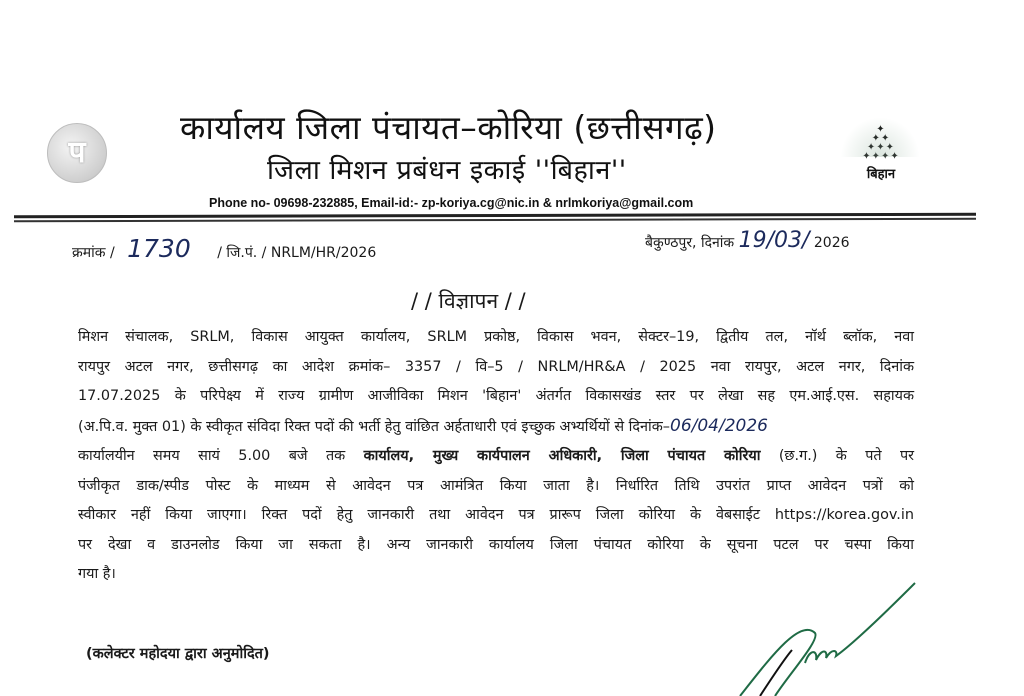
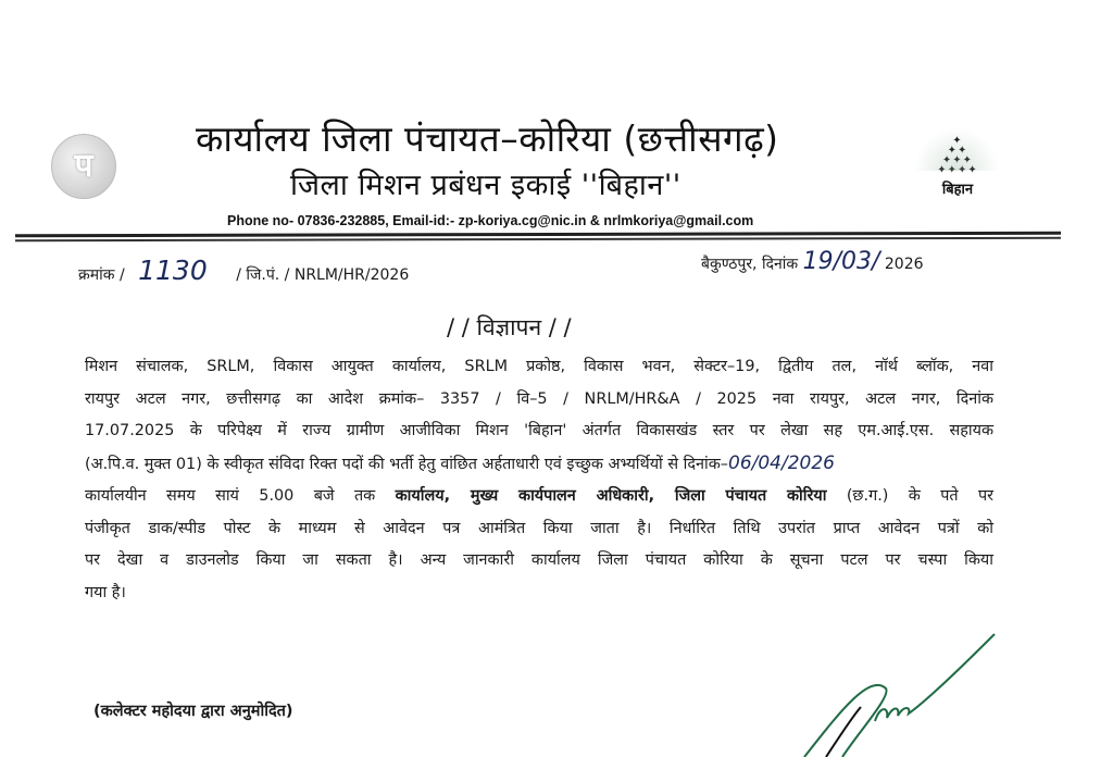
  प
  कार्यालय जिला पंचायत–कोरिया (छत्तीसगढ़)
  जिला मिशन प्रबंधन इकाई ''बिहान''
- Phone no- 09698-232885, Email-id:- zp-koriya.cg@nic.in & nrlmkoriya@gmail.com
+ Phone no- 07836-232885, Email-id:- zp-koriya.cg@nic.in & nrlmkoriya@gmail.com
  बिहान
- क्रमांक / 1730 / जि.पं. / NRLM/HR/2026
+ क्रमांक / 1130 / जि.पं. / NRLM/HR/2026
  बैकुण्ठपुर, दिनांक 19/03/ 2026
  / / विज्ञापन / /
  मिशन संचालक, SRLM, विकास आयुक्त कार्यालय, SRLM प्रकोष्ठ, विकास भवन, सेक्टर–19, द्वितीय तल, नॉर्थ ब्लॉक, नवा
  रायपुर अटल नगर, छत्तीसगढ़ का आदेश क्रमांक– 3357 / वि–5 / NRLM/HR&A / 2025 नवा रायपुर, अटल नगर, दिनांक
  17.07.2025 के परिपेक्ष्य में राज्य ग्रामीण आजीविका मिशन 'बिहान' अंतर्गत विकासखंड स्तर पर लेखा सह एम.आई.एस. सहायक
  (अ.पि.व. मुक्त 01) के स्वीकृत संविदा रिक्त पदों की भर्ती हेतु वांछित अर्हताधारी एवं इच्छुक अभ्यर्थियों से दिनांक–06/04/2026
  कार्यालयीन समय सायं 5.00 बजे तक कार्यालय, मुख्य कार्यपालन अधिकारी, जिला पंचायत कोरिया (छ.ग.) के पते पर
  पंजीकृत डाक/स्पीड पोस्ट के माध्यम से आवेदन पत्र आमंत्रित किया जाता है। निर्धारित तिथि उपरांत प्राप्त आवेदन पत्रों को
- स्वीकार नहीं किया जाएगा। रिक्त पदों हेतु जानकारी तथा आवेदन पत्र प्रारूप जिला कोरिया के वेबसाईट https://korea.gov.in
  पर देखा व डाउनलोड किया जा सकता है। अन्य जानकारी कार्यालय जिला पंचायत कोरिया के सूचना पटल पर चस्पा किया
  गया है।
  (कलेक्टर महोदया द्वारा अनुमोदित)
